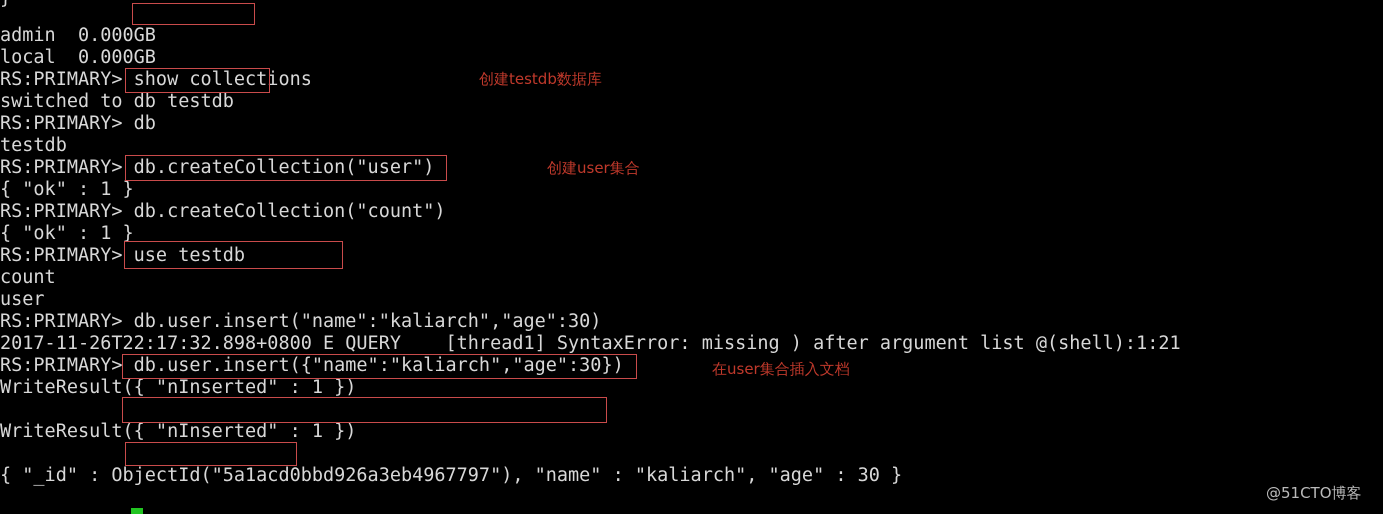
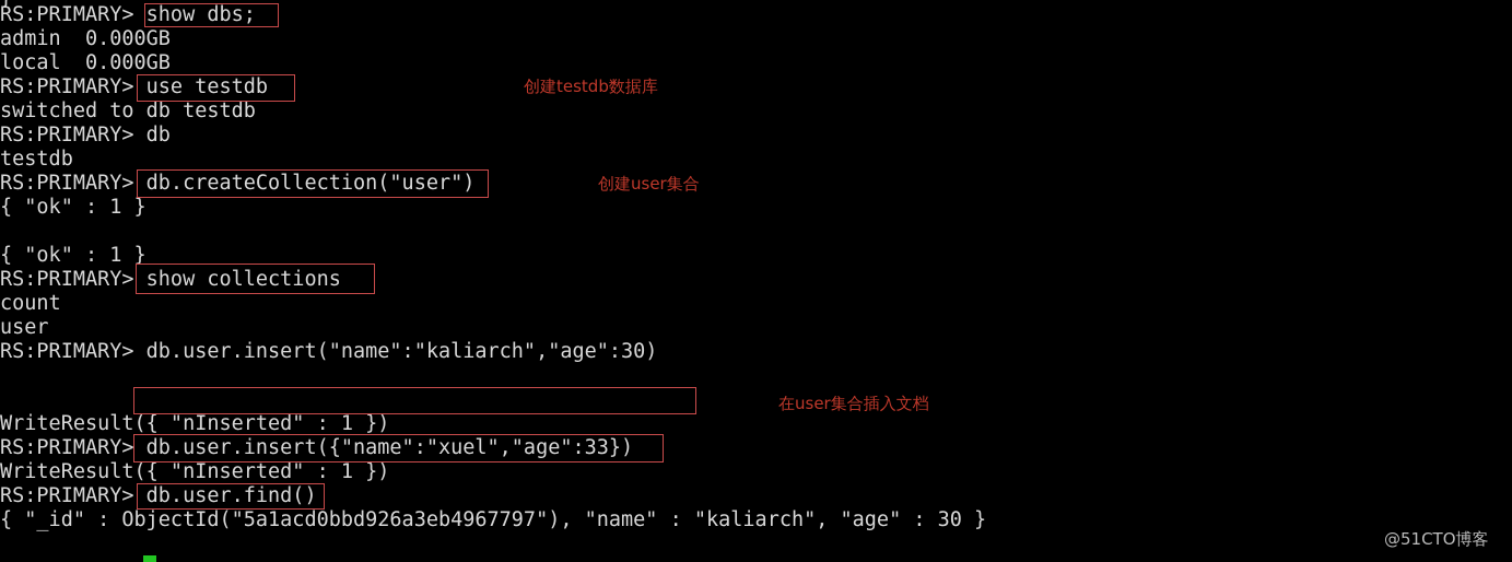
+ RS:PRIMARY> show dbs;
  admin 0.000GB
  local 0.000GB
- RS:PRIMARY> show collections
+ RS:PRIMARY> use testdb
  switched to db testdb
  RS:PRIMARY> db
  testdb
  RS:PRIMARY> db.createCollection("user")
  { "ok" : 1 }
- RS:PRIMARY> db.createCollection("count")
  { "ok" : 1 }
- RS:PRIMARY> use testdb
+ RS:PRIMARY> show collections
  count
  user
  RS:PRIMARY> db.user.insert("name":"kaliarch","age":30)
- 2017-11-26T22:17:32.898+0800 E QUERY [thread1] SyntaxError: missing ) after argument list @(shell):1:21
- RS:PRIMARY> db.user.insert({"name":"kaliarch","age":30})
  WriteResult({ "nInserted" : 1 })
+ RS:PRIMARY> db.user.insert({"name":"xuel","age":33})
  WriteResult({ "nInserted" : 1 })
+ RS:PRIMARY> db.user.find()
  { "_id" : ObjectId("5a1acd0bbd926a3eb4967797"), "name" : "kaliarch", "age" : 30 }
  创建testdb数据库
  创建user集合
  在user集合插入文档
  @51CTO博客
